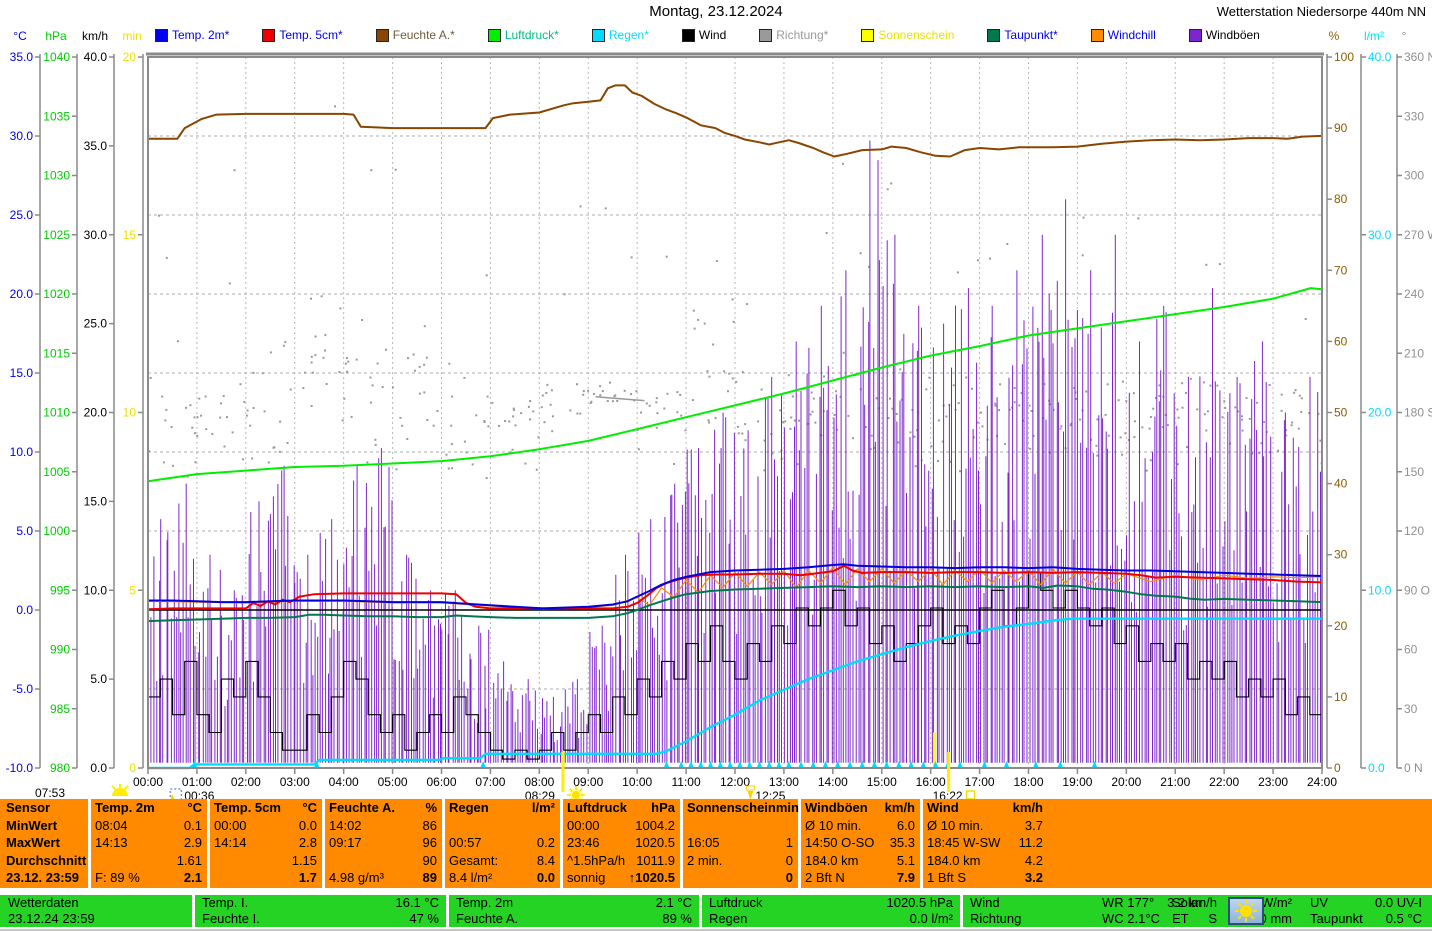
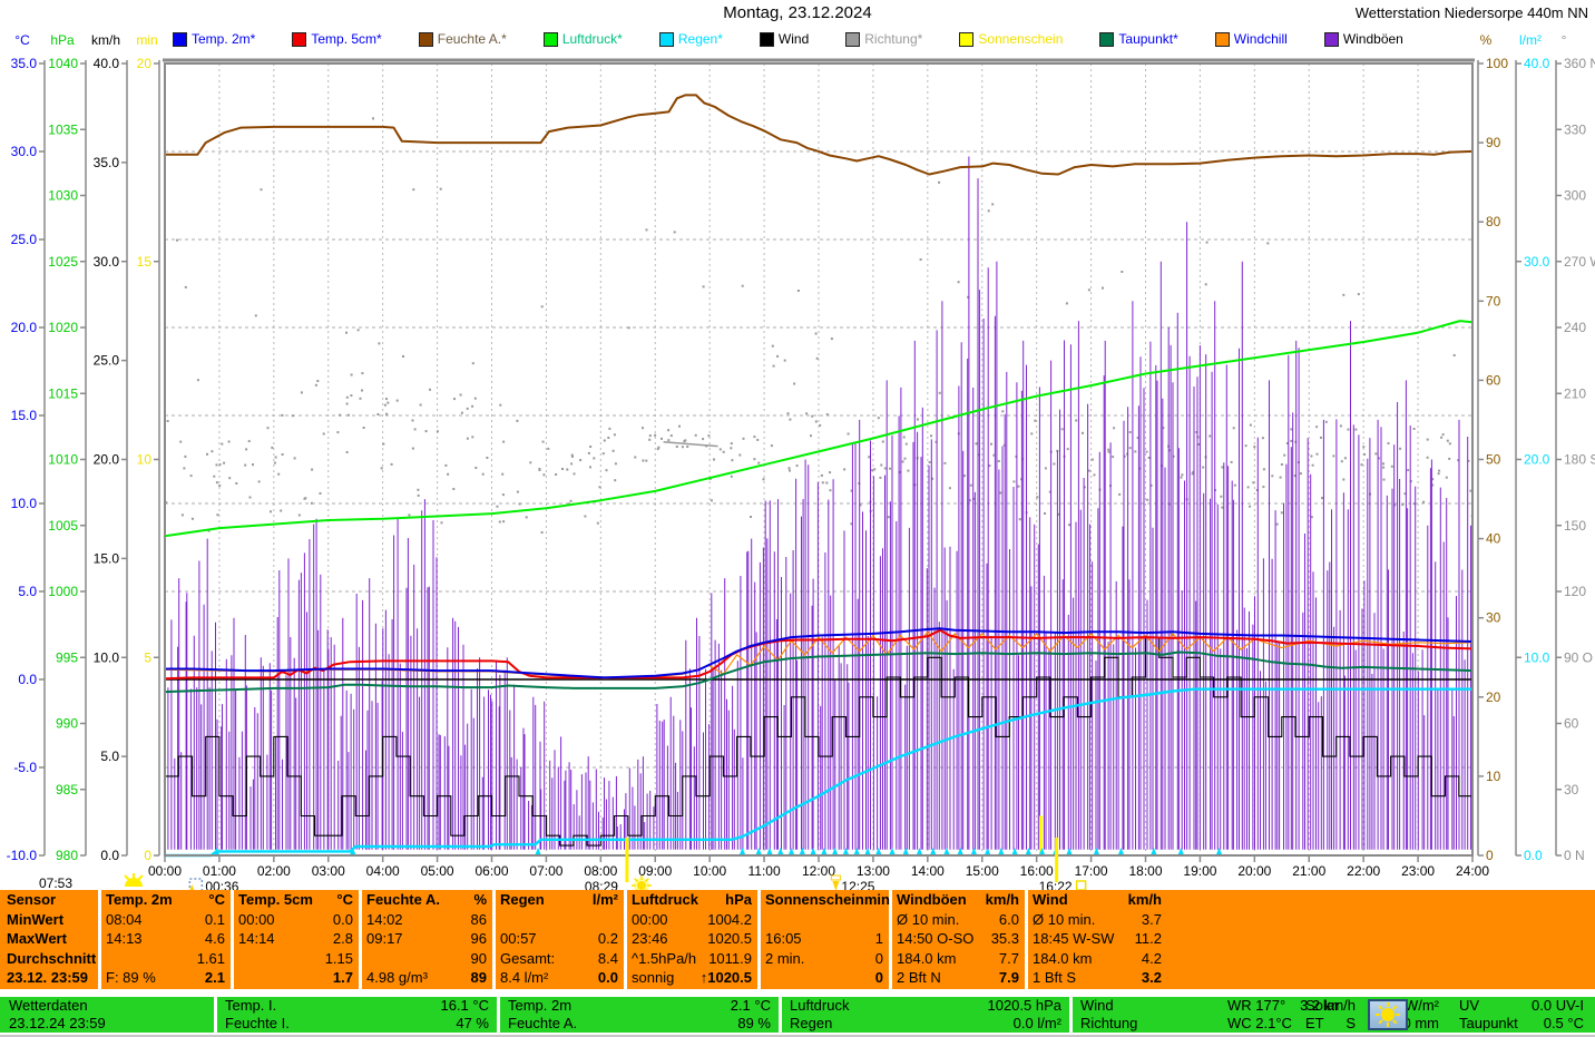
  Montag, 23.12.2024
  Wetterstation Niedersorpe 440m NN
  Temp. 2m*
  Temp. 5cm*
  Feuchte A.*
  Luftdruck*
  Regen*
  Wind
  Richtung*
  Sonnenschein
  Taupunkt*
  Windchill
  Windböen
  °C
  35.0
  30.0
  25.0
  20.0
  15.0
  10.0
  5.0
  0.0
  -5.0
  -10.0
  hPa
  1040
  1035
  1030
  1025
  1020
  1015
  1010
  1005
  1000
  995
  990
  985
  980
  km/h
  40.0
  35.0
  30.0
  25.0
  20.0
  15.0
  10.0
  5.0
  0.0
  min
  20
  15
  10
  5
  0
  %
  100
  90
  80
  70
  60
  50
  40
  30
  20
  10
  0
  l/m²
  40.0
  30.0
  20.0
  10.0
  0.0
  °
  360
  330
  300
  270
  240
  210
  180 S
  150
  120
  90 O
  60
  30
  0 N
  00:00
  01:00
  02:00
  03:00
  04:00
  05:00
  06:00
  07:00
  08:00
  09:00
  10:00
  11:00
  12:00
  13:00
  14:00
  15:00
  16:00
  17:00
  18:00
  19:00
  20:00
  21:00
  22:00
  23:00
  24:00
  07:53
  00:36
  08:29
  12:25
  16:22
  Sensor
  MinWert
  MaxWert
  Durchschnitt
  23.12. 23:59
  Temp. 2m
  °C
  08:04
  0.1
  14:13
- 2.9
+ 4.6
  1.61
  F: 89 %
  2.1
  Temp. 5cm
  °C
  00:00
  0.0
  14:14
  2.8
  1.15
  1.7
  Feuchte A.
  %
  14:02
  86
  09:17
  96
  90
  4.98 g/m³
  89
  Regen
  l/m²
  00:57
  0.2
  Gesamt:
  8.4
  8.4 l/m²
  0.0
  Luftdruck
  hPa
  00:00
  1004.2
  23:46
  1020.5
  ^1.5hPa/h
  1011.9
  sonnig
  ↑1020.5
  Sonnenschein
  min
  16:05
  1
  2 min.
  0
  0
  Windböen
  km/h
  Ø 10 min.
  6.0
  14:50 O-SO
  35.3
  184.0 km
- 5.1
+ 7.7
  2 Bft N
  7.9
  Wind
  km/h
  Ø 10 min.
  3.7
  18:45 W-SW
  11.2
  184.0 km
  4.2
  1 Bft S
  3.2
  Wetterdaten
  23.12.24 23:59
  Temp. I.
  16.1 °C
  Feuchte I.
  47 %
  Temp. 2m
  2.1 °C
  Feuchte A.
  89 %
  Luftdruck
  1020.5 hPa
  Regen
  0.0 l/m²
  Wind
  3.2 km/h
  Richtung
  S
  WR 177°
  WC 2.1°C
  Solar
  W/m²
  ET
  UV
  0.0 UV-I
  Taupunkt
  0.5 °C
